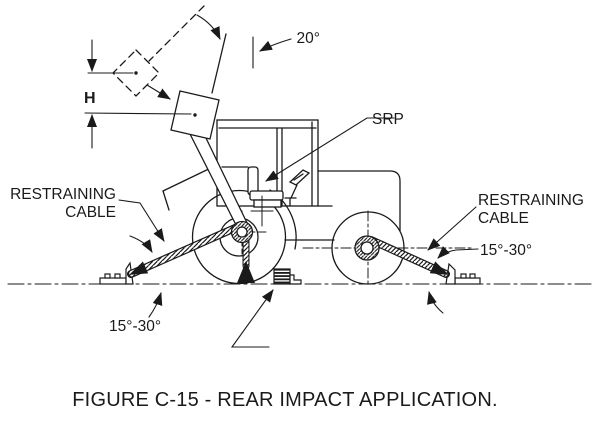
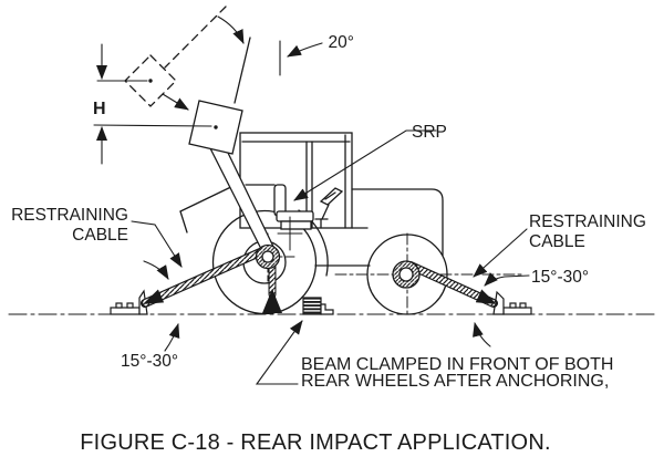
  20°
  H
  SRP
  RESTRAINING
  CABLE
  15°-30°
  RESTRAINING
  CABLE
  15°-30°
+ BEAM CLAMPED IN FRONT OF BOTH
+ REAR WHEELS AFTER ANCHORING,
- FIGURE C-15 - REAR IMPACT APPLICATION.
+ FIGURE C-18 - REAR IMPACT APPLICATION.
